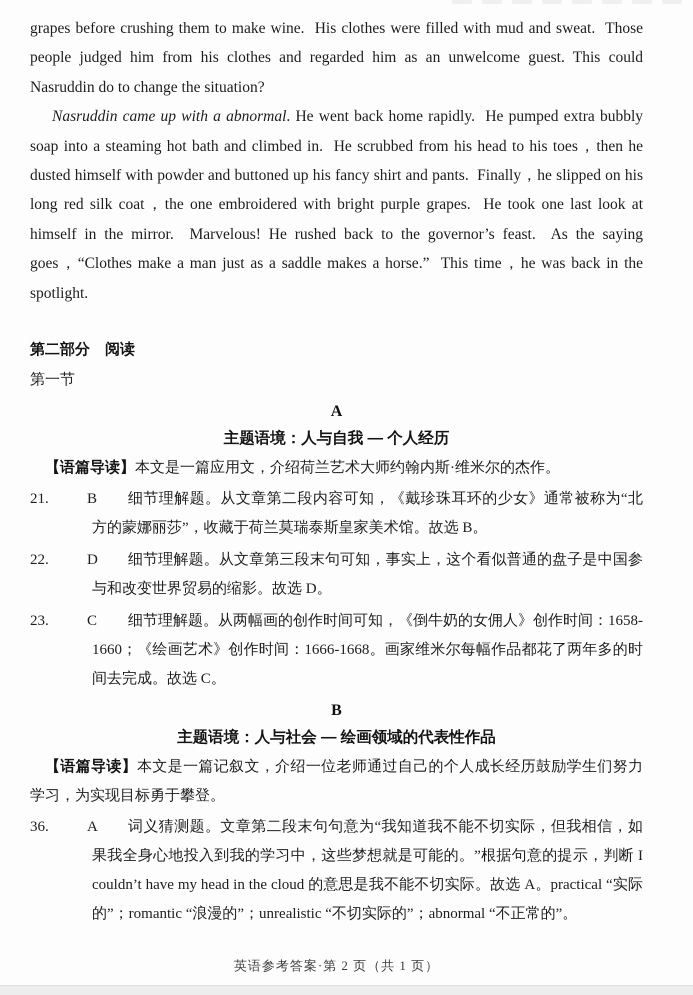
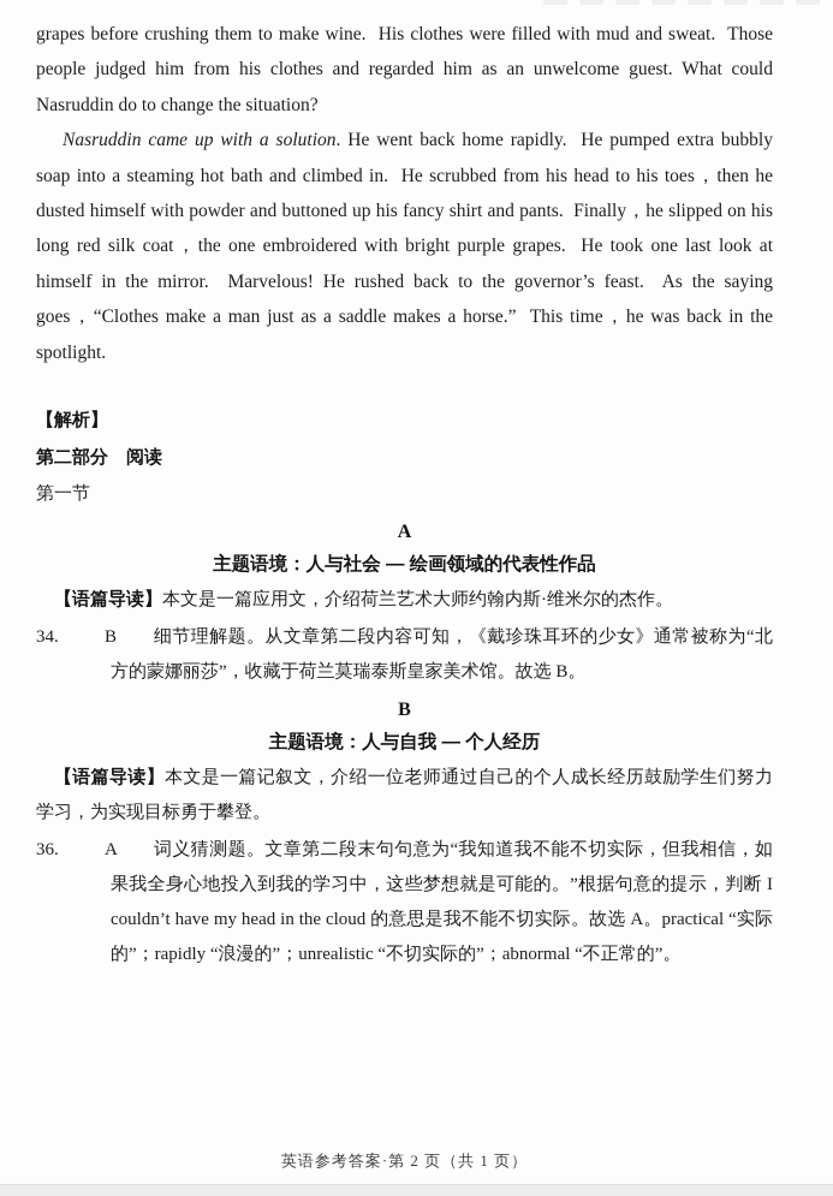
- grapes before crushing them to make wine. His clothes were filled with mud and sweat. Those people judged him from his clothes and regarded him as an unwelcome guest. This could Nasruddin do to change the situation?
+ grapes before crushing them to make wine. His clothes were filled with mud and sweat. Those people judged him from his clothes and regarded him as an unwelcome guest. What could Nasruddin do to change the situation?
- Nasruddin came up with a abnormal. He went back home rapidly. He pumped extra bubbly soap into a steaming hot bath and climbed in. He scrubbed from his head to his toes，then he dusted himself with powder and buttoned up his fancy shirt and pants. Finally，he slipped on his long red silk coat，the one embroidered with bright purple grapes. He took one last look at himself in the mirror. Marvelous! He rushed back to the governor’s feast. As the saying goes，“Clothes make a man just as a saddle makes a horse.” This time，he was back in the spotlight.
+ Nasruddin came up with a solution. He went back home rapidly. He pumped extra bubbly soap into a steaming hot bath and climbed in. He scrubbed from his head to his toes，then he dusted himself with powder and buttoned up his fancy shirt and pants. Finally，he slipped on his long red silk coat，the one embroidered with bright purple grapes. He took one last look at himself in the mirror. Marvelous! He rushed back to the governor’s feast. As the saying goes，“Clothes make a man just as a saddle makes a horse.” This time，he was back in the spotlight.
+ 【解析】
  第二部分 阅读
  第一节
  A
- 主题语境：人与自我 — 个人经历
+ 主题语境：人与社会 — 绘画领域的代表性作品
  【语篇导读】本文是一篇应用文，介绍荷兰艺术大师约翰内斯·维米尔的杰作。
- 21.
+ 34.
  B
  细节理解题。从文章第二段内容可知，《戴珍珠耳环的少女》通常被称为“北方的蒙娜丽莎”，收藏于荷兰莫瑞泰斯皇家美术馆。故选 B。
- 22.
- D
- 细节理解题。从文章第三段末句可知，事实上，这个看似普通的盘子是中国参与和改变世界贸易的缩影。故选 D。
- 23.
- C
- 细节理解题。从两幅画的创作时间可知，《倒牛奶的女佣人》创作时间：1658-1660；《绘画艺术》创作时间：1666-1668。画家维米尔每幅作品都花了两年多的时间去完成。故选 C。
  B
- 主题语境：人与社会 — 绘画领域的代表性作品
+ 主题语境：人与自我 — 个人经历
  【语篇导读】本文是一篇记叙文，介绍一位老师通过自己的个人成长经历鼓励学生们努力学习，为实现目标勇于攀登。
  36.
  A
- 词义猜测题。文章第二段末句句意为“我知道我不能不切实际，但我相信，如果我全身心地投入到我的学习中，这些梦想就是可能的。”根据句意的提示，判断 I couldn’t have my head in the cloud 的意思是我不能不切实际。故选 A。practical “实际的”；romantic “浪漫的”；unrealistic “不切实际的”；abnormal “不正常的”。
+ 词义猜测题。文章第二段末句句意为“我知道我不能不切实际，但我相信，如果我全身心地投入到我的学习中，这些梦想就是可能的。”根据句意的提示，判断 I couldn’t have my head in the cloud 的意思是我不能不切实际。故选 A。practical “实际的”；rapidly “浪漫的”；unrealistic “不切实际的”；abnormal “不正常的”。
  英语参考答案·第 2 页（共 1 页）
